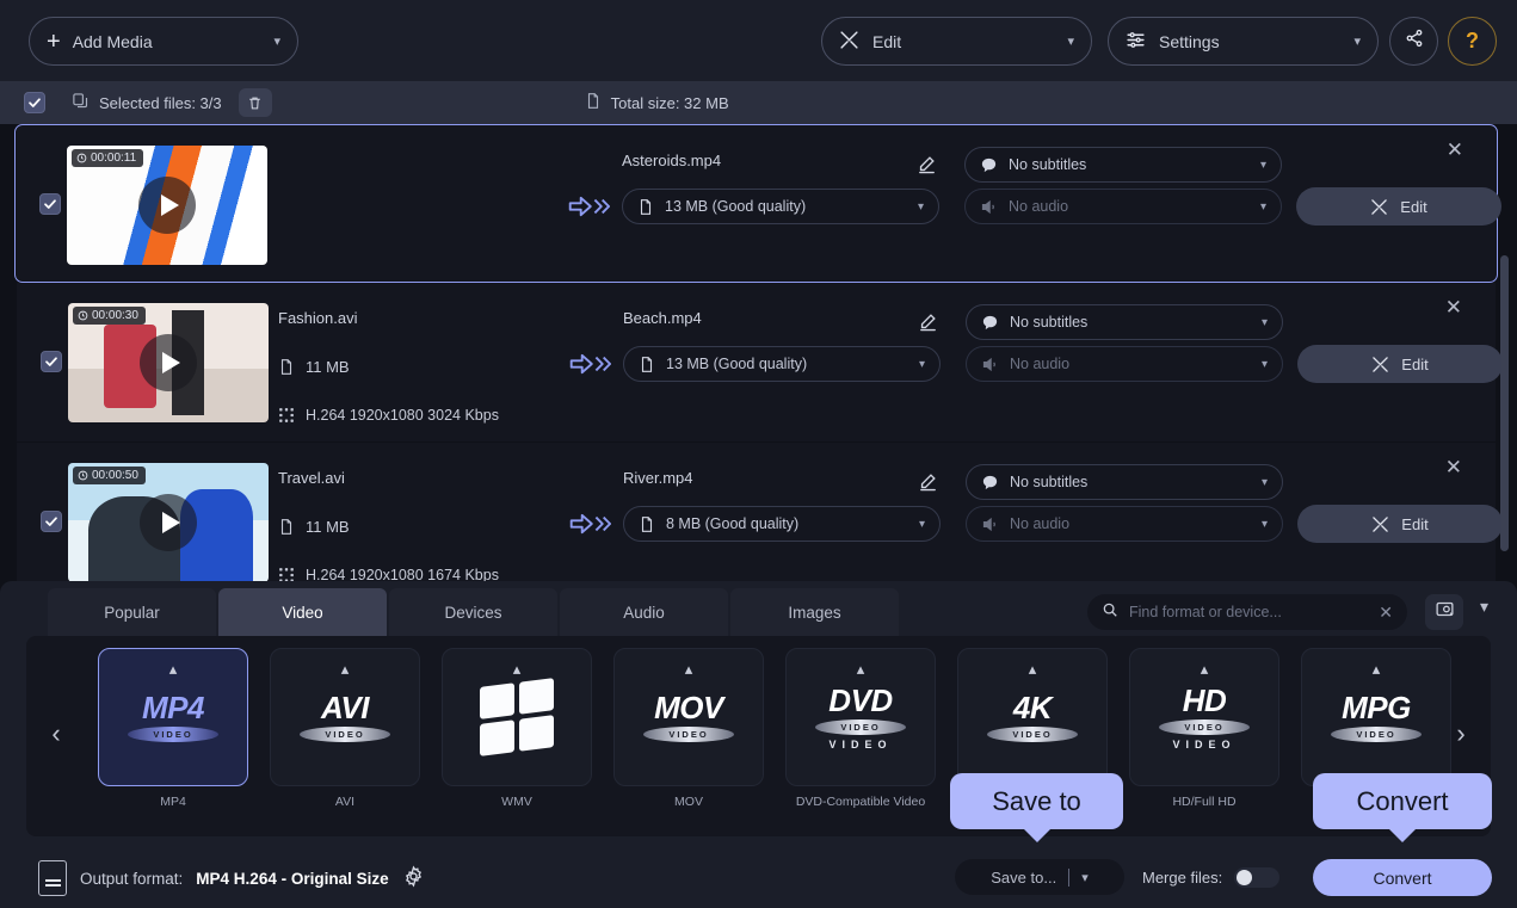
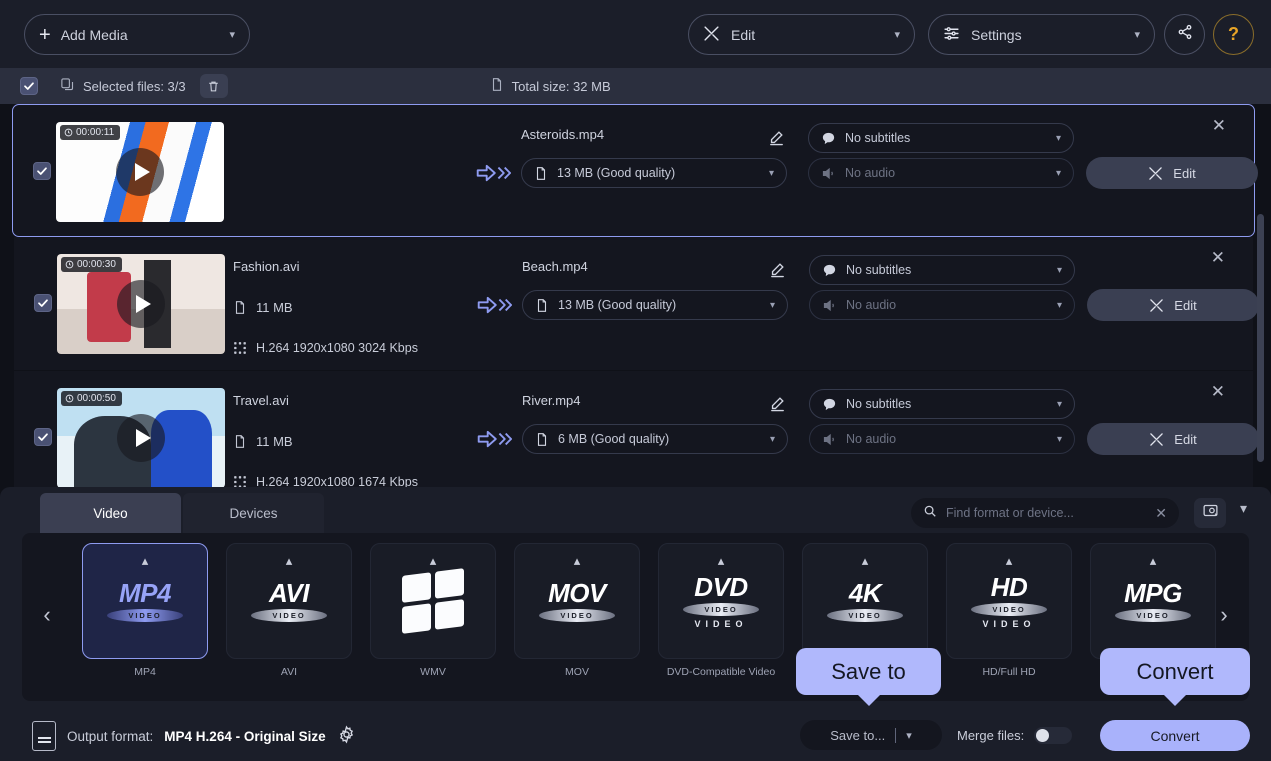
  +
  Add Media
  ▾
  Edit
  ▾
  Settings
  ▾
  ?
  Selected files: 3/3
  Total size: 32 MB
  00:00:11
  Asteroids.mp4
  13 MB (Good quality)
  ▾
  No subtitles
  ▾
  No audio
  ▾
  Edit
  ✕
  00:00:30
  Fashion.avi
  11 MB
  H.264 1920x1080 3024 Kbps
  Beach.mp4
  13 MB (Good quality)
  ▾
  No subtitles
  ▾
  No audio
  ▾
  Edit
  ✕
  00:00:50
  Travel.avi
  11 MB
  H.264 1920x1080 1674 Kbps
  River.mp4
- 8 MB (Good quality)
+ 6 MB (Good quality)
  ▾
  No subtitles
  ▾
  No audio
  ▾
  Edit
  ✕
- Popular
  Video
  Devices
- Audio
- Images
  Find format or device...
  ✕
  ▾
  ‹
  ›
  ▴
  MP4
  VIDEO
  MP4
  ▴
  AVI
  VIDEO
  AVI
  ▴
  WMV
  ▴
  MOV
  VIDEO
  MOV
  ▴
  DVD
  VIDEO
  VIDEO
  DVD-Compatible Video
  ▴
  4K
  VIDEO
  ▴
  HD
  VIDEO
  VIDEO
  HD/Full HD
  ▴
  MPG
  VIDEO
  Output format:
  MP4 H.264 - Original Size
  Save to...
  ▾
  Merge files:
  Convert
  Save to
  Convert
